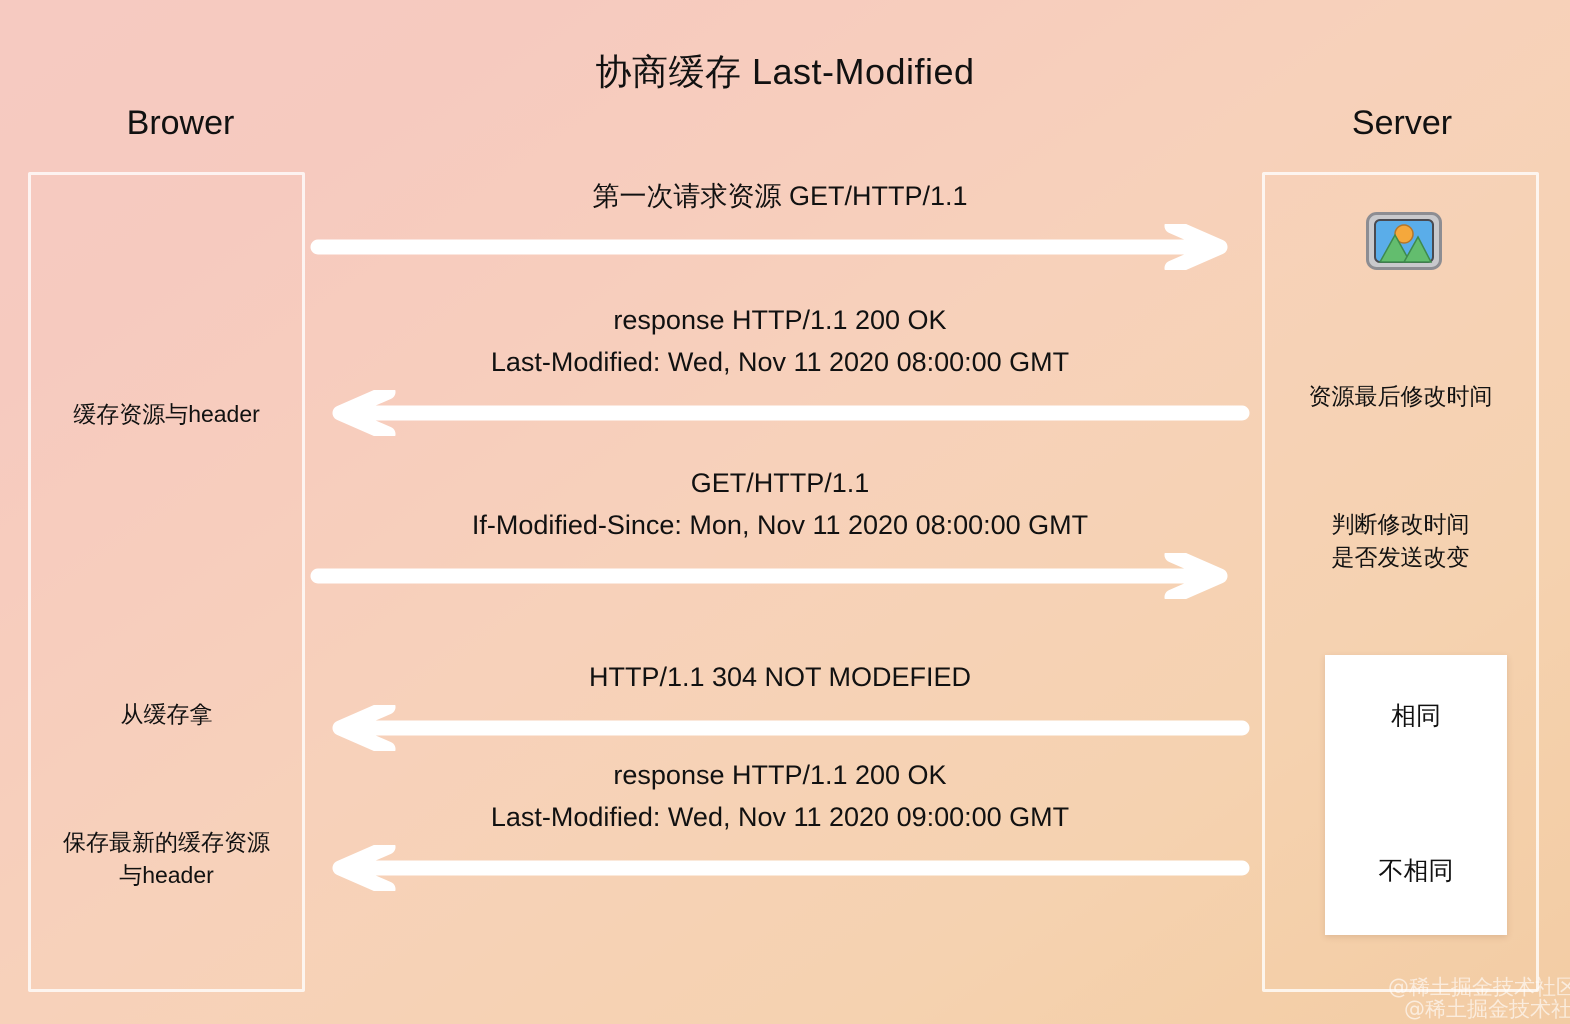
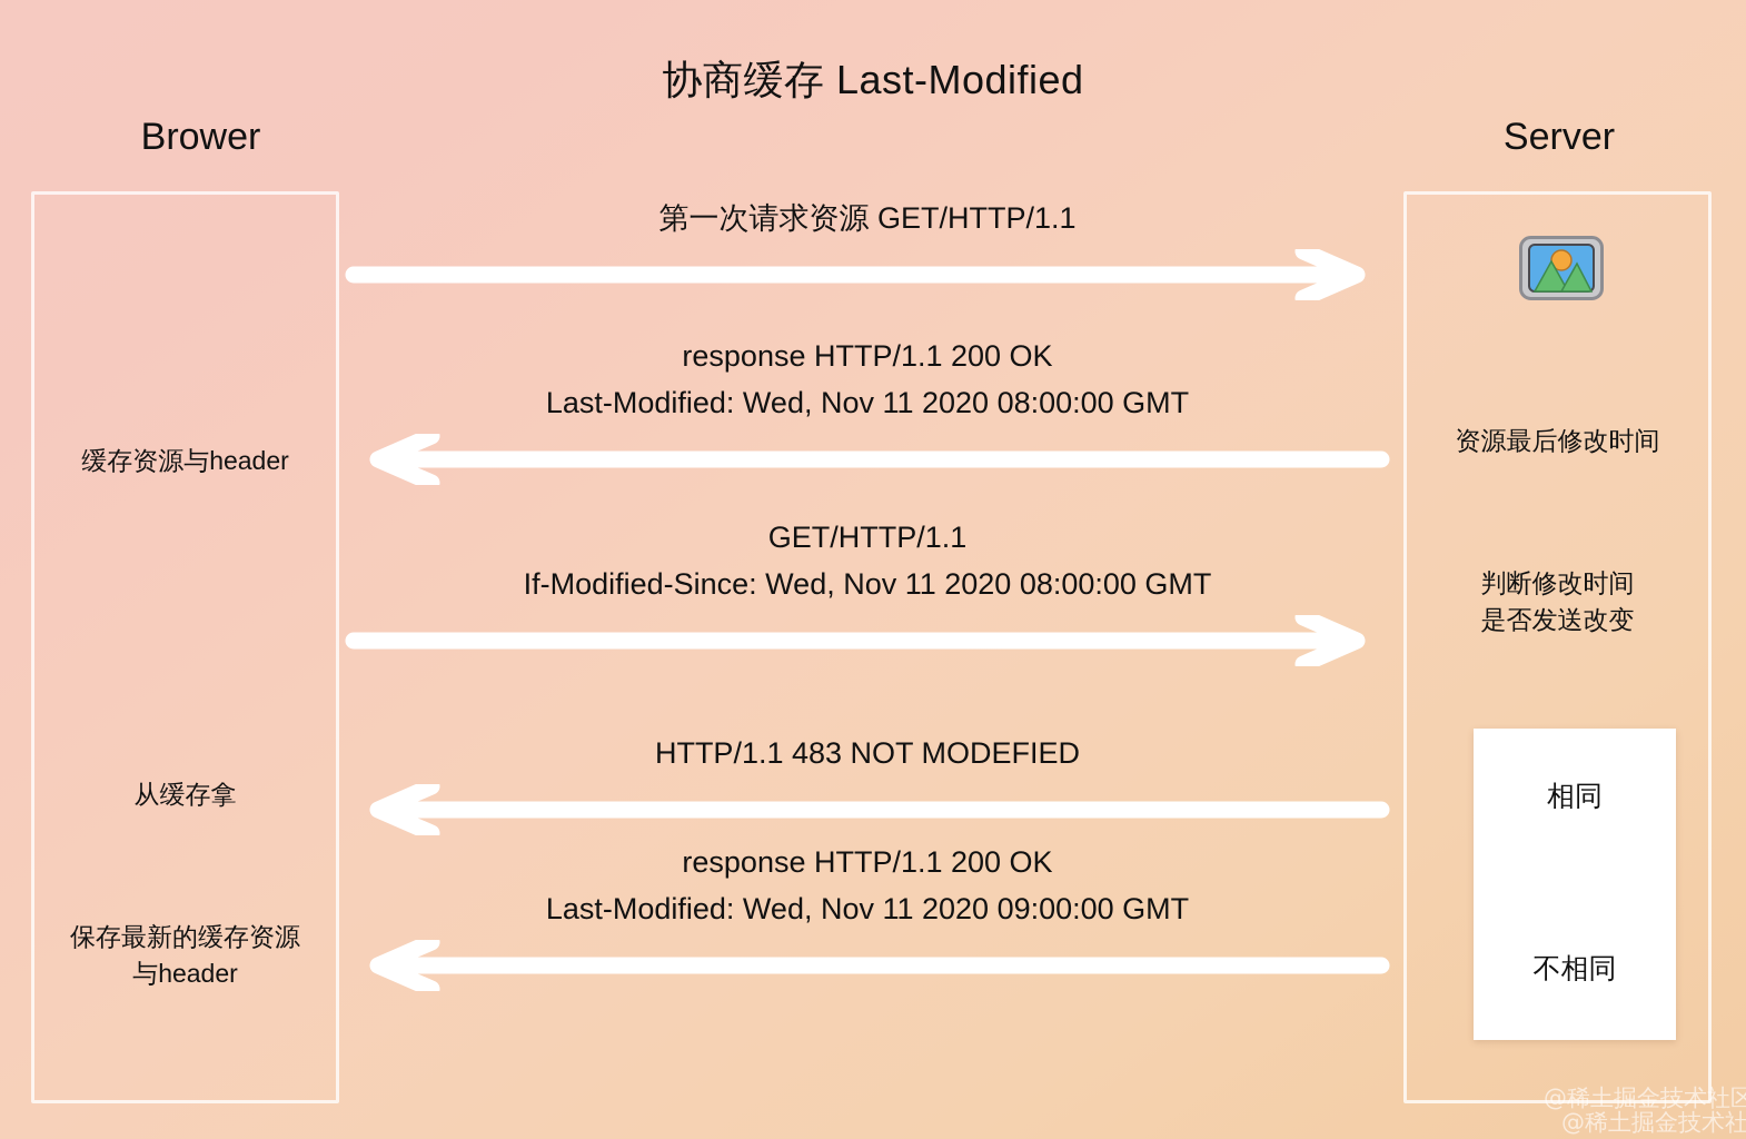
  协商缓存 Last-Modified
  Brower
  Server
  缓存资源与header
  从缓存拿
  保存最新的缓存资源
  与header
  资源最后修改时间
  判断修改时间
  是否发送改变
  相同
  不相同
  第一次请求资源 GET/HTTP/1.1
  response HTTP/1.1 200 OK
  Last-Modified: Wed, Nov 11 2020 08:00:00 GMT
  GET/HTTP/1.1
- If-Modified-Since: Mon, Nov 11 2020 08:00:00 GMT
+ If-Modified-Since: Wed, Nov 11 2020 08:00:00 GMT
- HTTP/1.1 304 NOT MODEFIED
+ HTTP/1.1 483 NOT MODEFIED
  response HTTP/1.1 200 OK
  Last-Modified: Wed, Nov 11 2020 09:00:00 GMT
  @稀土掘金技术社区
  @稀土掘金技术社
